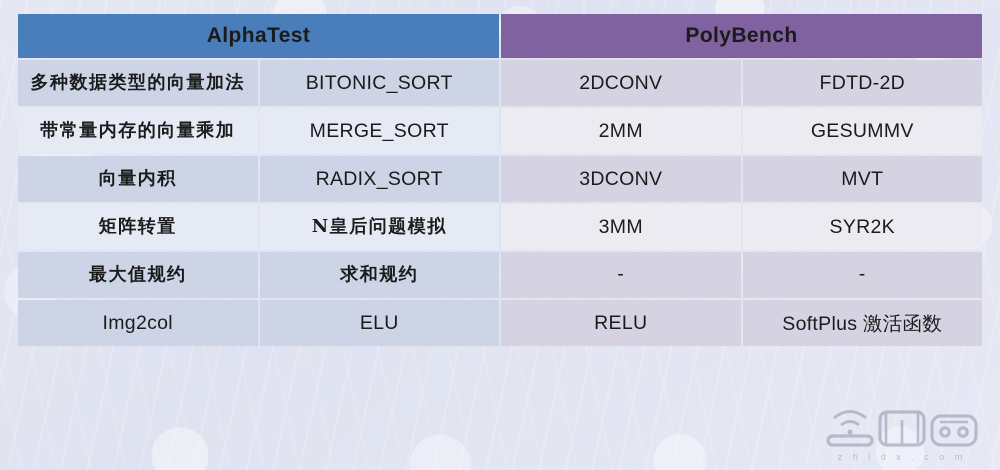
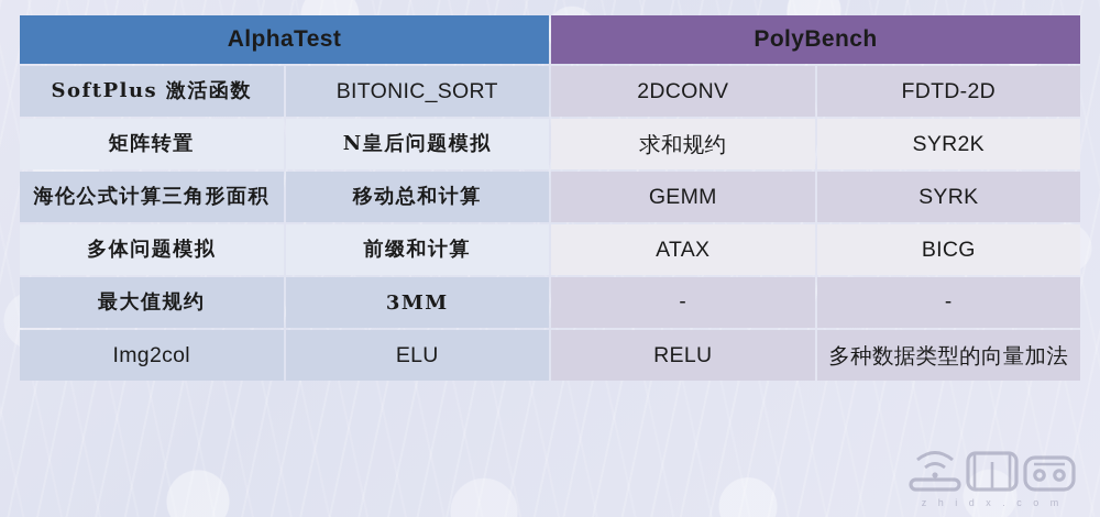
  AlphaTest	PolyBench
- 多种数据类型的向量加法	BITONIC_SORT	2DCONV	FDTD-2D
+ SoftPlus 激活函数	BITONIC_SORT	2DCONV	FDTD-2D
- 带常量内存的向量乘加	MERGE_SORT	2MM	GESUMMV
- 向量内积	RADIX_SORT	3DCONV	MVT
- 矩阵转置	N皇后问题模拟	3MM	SYR2K
+ 矩阵转置	N皇后问题模拟	求和规约	SYR2K
+ 海伦公式计算三角形面积	移动总和计算	GEMM	SYRK
+ 多体问题模拟	前缀和计算	ATAX	BICG
- 最大值规约	求和规约	-	-
+ 最大值规约	3MM	-	-
- Img2col	ELU	RELU	SoftPlus 激活函数
+ Img2col	ELU	RELU	多种数据类型的向量加法
  z h i d x . c o m
